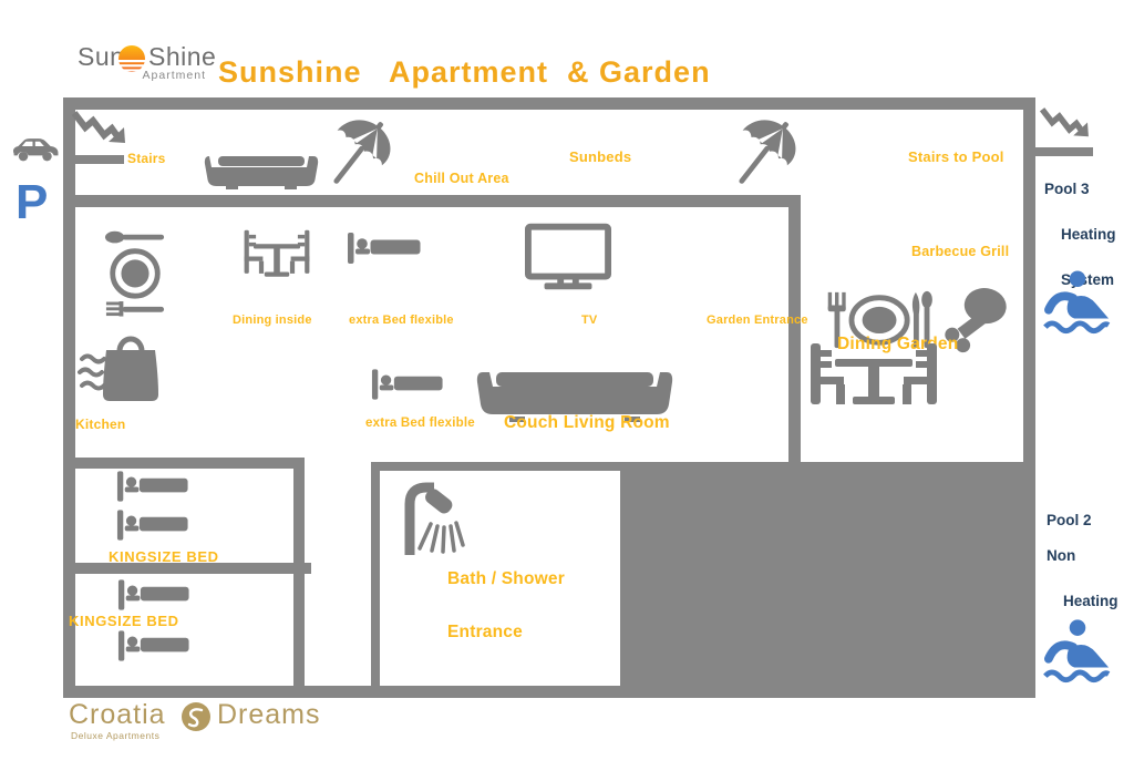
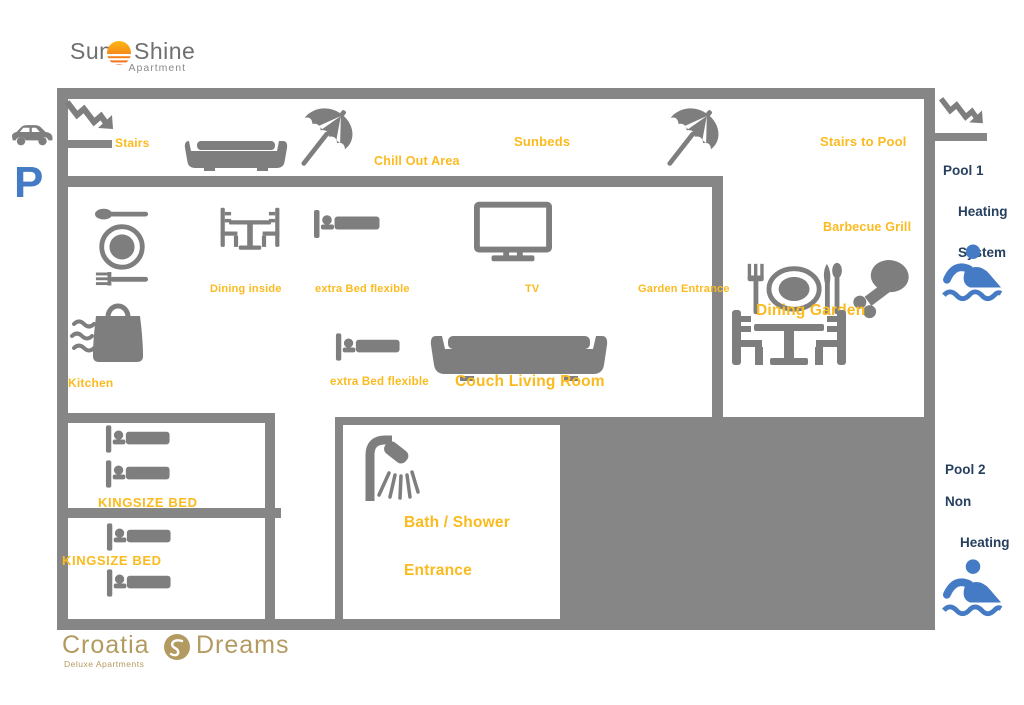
  Sun
  Shine
  Apartment
- Sunshine Apartment & Garden
  P
  Stairs
  Chill Out Area
  Sunbeds
  Stairs to Pool
- Pool 3
+ Pool 1
  Heating
  Pool 2
  Non
  Heating
  Dining inside
  extra Bed flexible
  TV
  Garden Entrance
  Kitchen
  extra Bed flexible
  Couch Living Room
  Barbecue Grill
  Dining Garen
  KINGSIZE BED
  KINGSIZE BED
  Bath / Shower
  Entrance
  Croatia
  Dreams
  Deluxe Apartments
